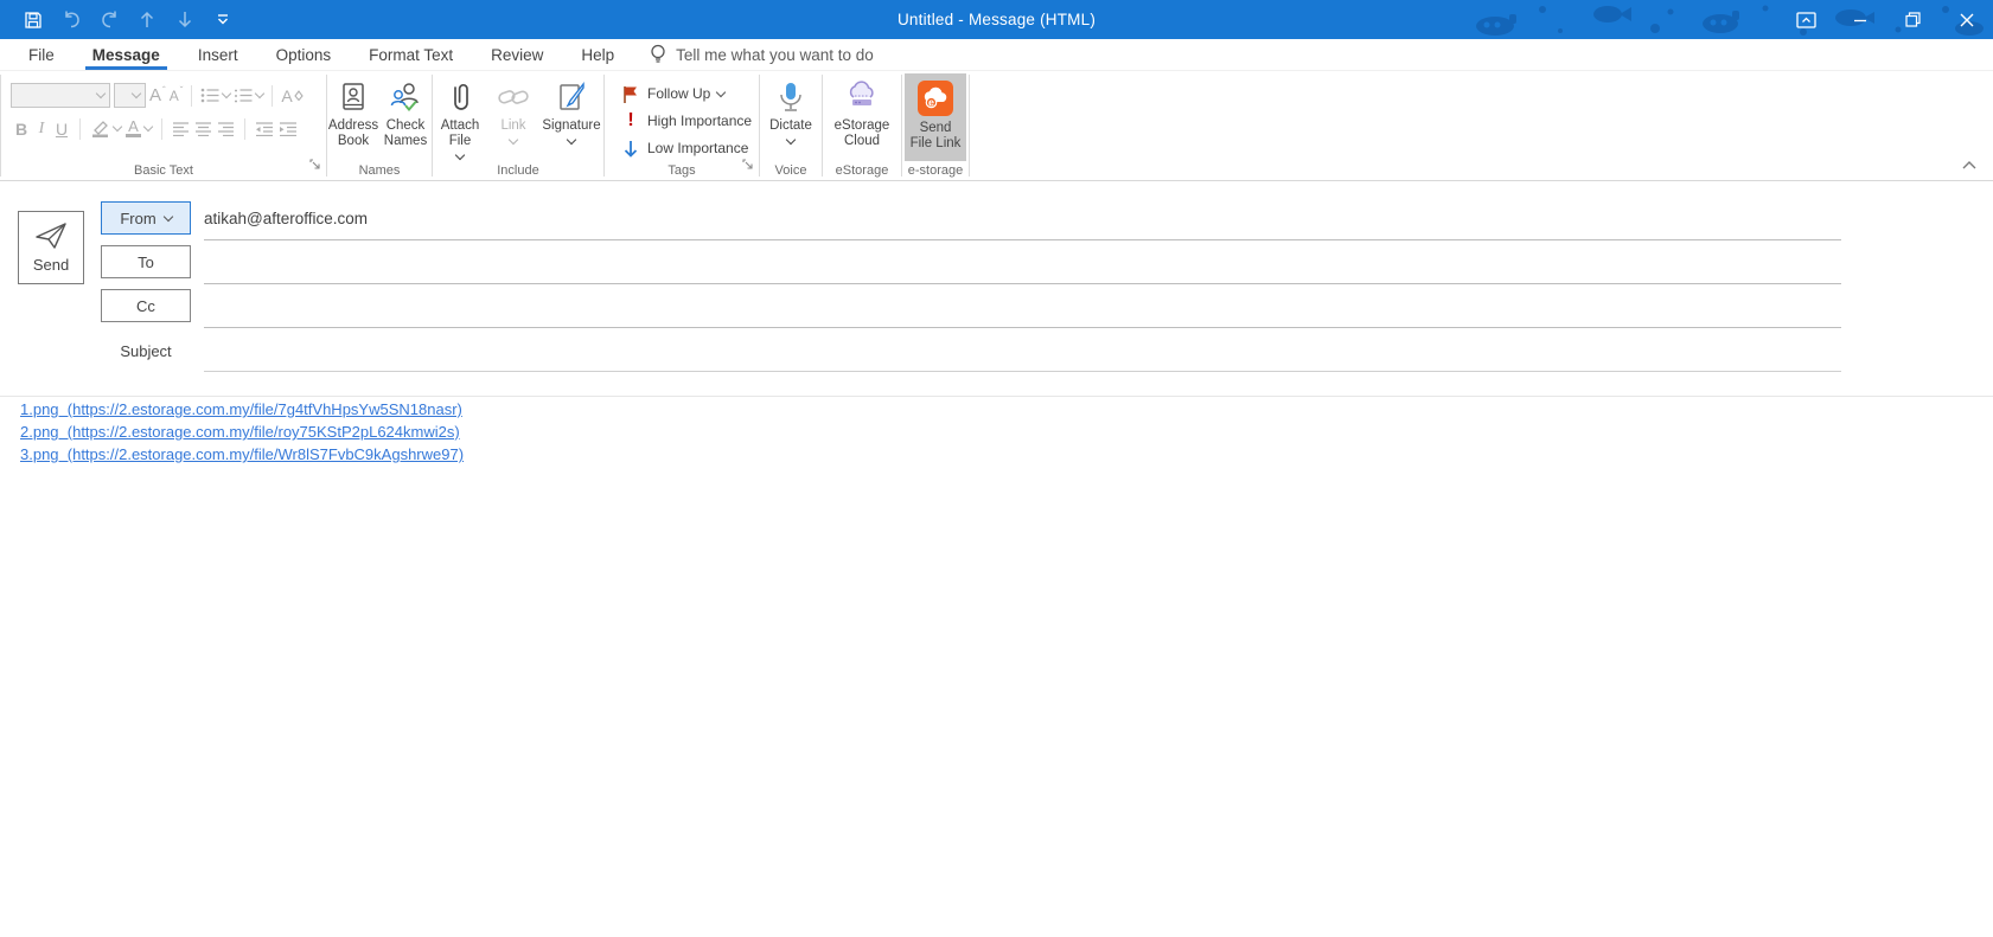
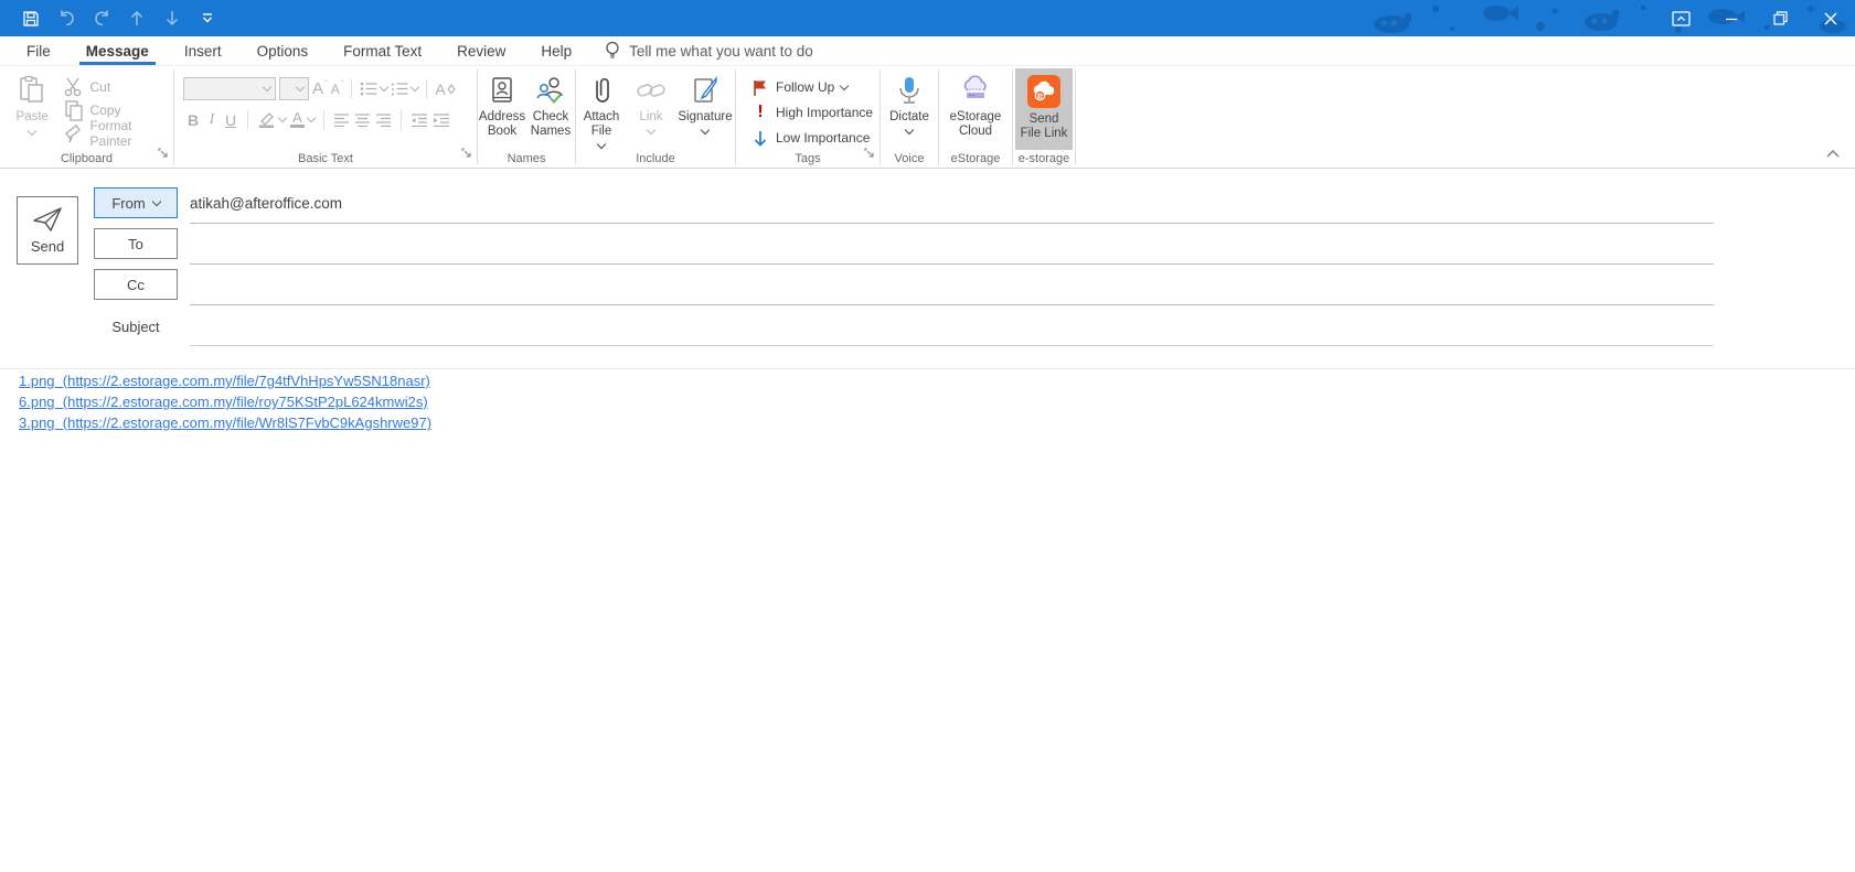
- Untitled - Message (HTML)
  File
  Message
  Insert
  Options
  Format Text
  Review
  Help
  Tell me what you want to do
+ Paste
+ Cut
+ Copy
+ Format Painter
+ Clipboard
  A
  ˆ
  A
  ˇ
  A
  B
  I
  U
  A
  Basic Text
  Address
  Book
  Check
  Names
  Names
  Attach
  File
  Link
  Signature
  Include
  Follow Up
  !
  High Importance
  Low Importance
  Tags
  Dictate
  Voice
  eStorage
  Cloud
  eStorage
  e
  Send
  File Link
  e-storage
  Send
  From
  atikah@afteroffice.com
  To
  Cc
  Subject
  1.png (https://2.estorage.com.my/file/7g4tfVhHpsYw5SN18nasr)
- 2.png (https://2.estorage.com.my/file/roy75KStP2pL624kmwi2s)
+ 6.png (https://2.estorage.com.my/file/roy75KStP2pL624kmwi2s)
  3.png (https://2.estorage.com.my/file/Wr8lS7FvbC9kAgshrwe97)
